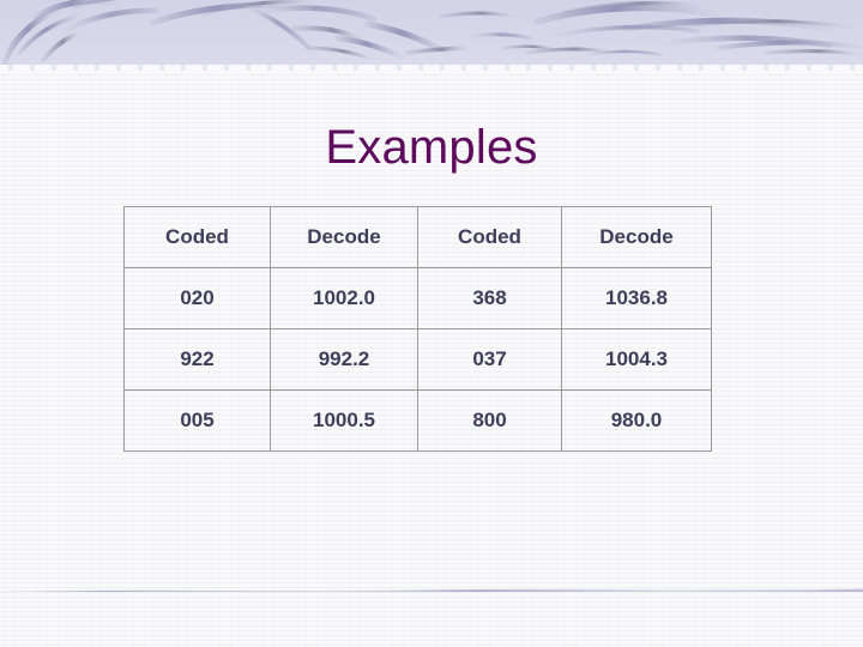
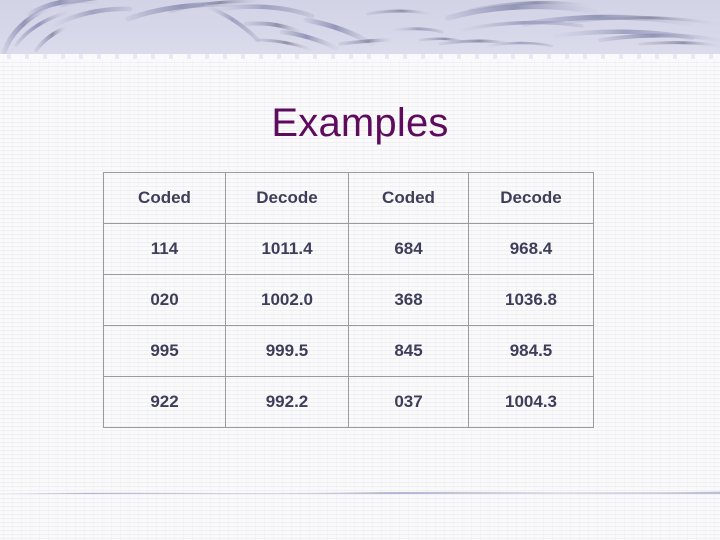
  Examples
  Coded	Decode	Coded	Decode
+ 114	1011.4	684	968.4
  020	1002.0	368	1036.8
+ 995	999.5	845	984.5
  922	992.2	037	1004.3
- 005	1000.5	800	980.0
